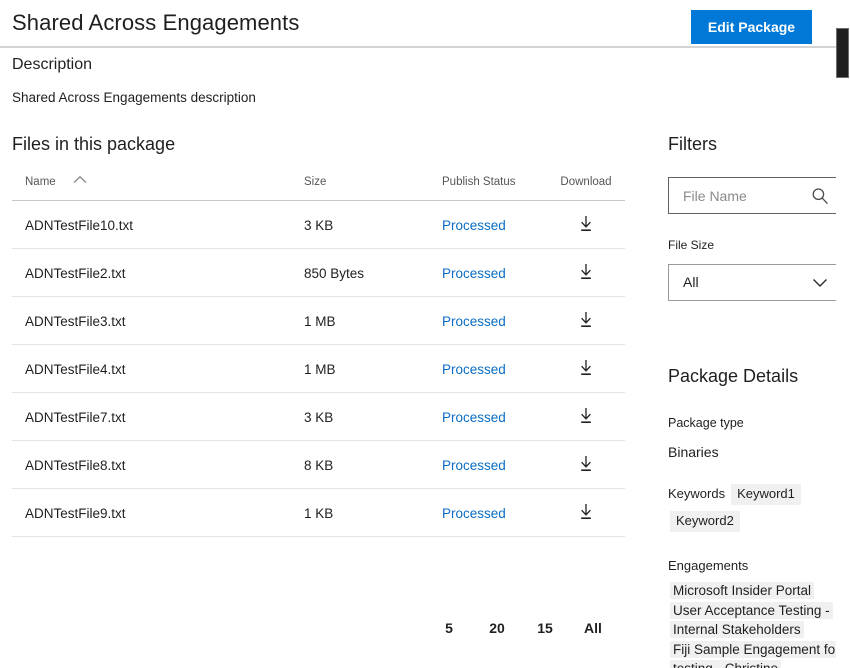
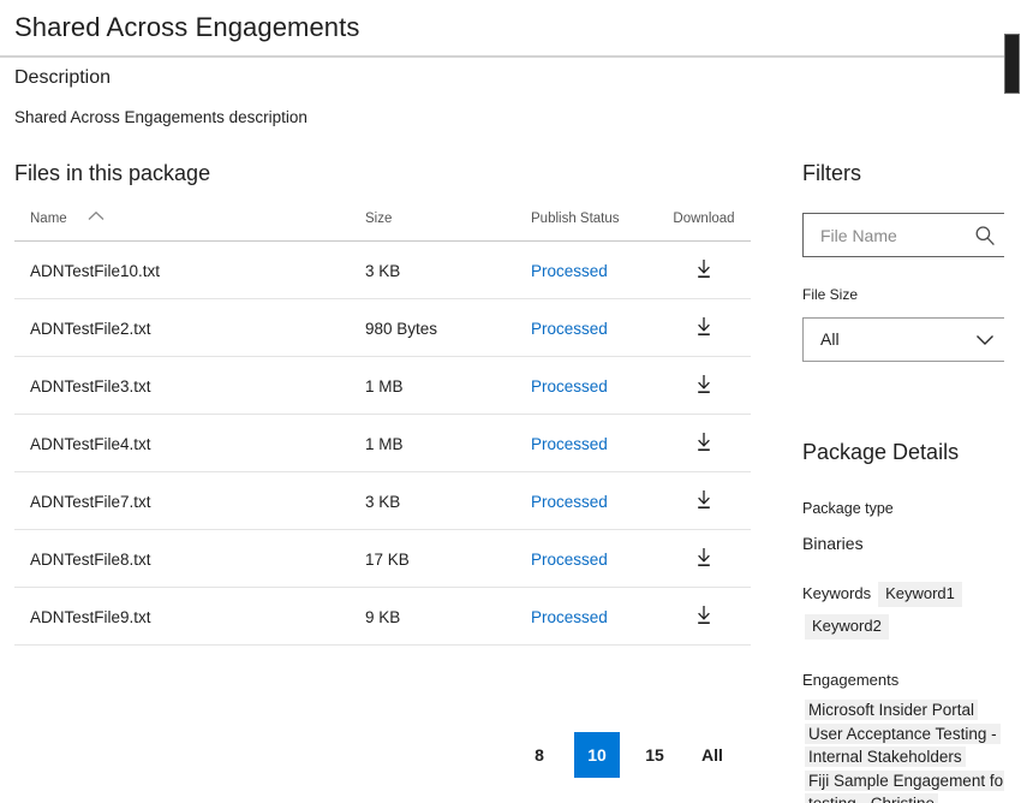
  Shared Across Engagements
- Edit Package
  Description
  Shared Across Engagements description
  Files in this package
  Name	Size	Publish Status	Download
  ADNTestFile10.txt	3 KB	Processed
- ADNTestFile2.txt	850 Bytes	Processed
+ ADNTestFile2.txt	980 Bytes	Processed
  ADNTestFile3.txt	1 MB	Processed
  ADNTestFile4.txt	1 MB	Processed
  ADNTestFile7.txt	3 KB	Processed
- ADNTestFile8.txt	8 KB	Processed
+ ADNTestFile8.txt	17 KB	Processed
- ADNTestFile9.txt	1 KB	Processed
+ ADNTestFile9.txt	9 KB	Processed
- 5
+ 8
- 20
+ 10
  15
  All
  Filters
  File Name
  File Size
  All
  Package Details
  Package type
  Binaries
  Keywords Keyword1Keyword2
  Engagements
  Microsoft Insider Portal
  User Acceptance Testing - Internal Stakeholders
